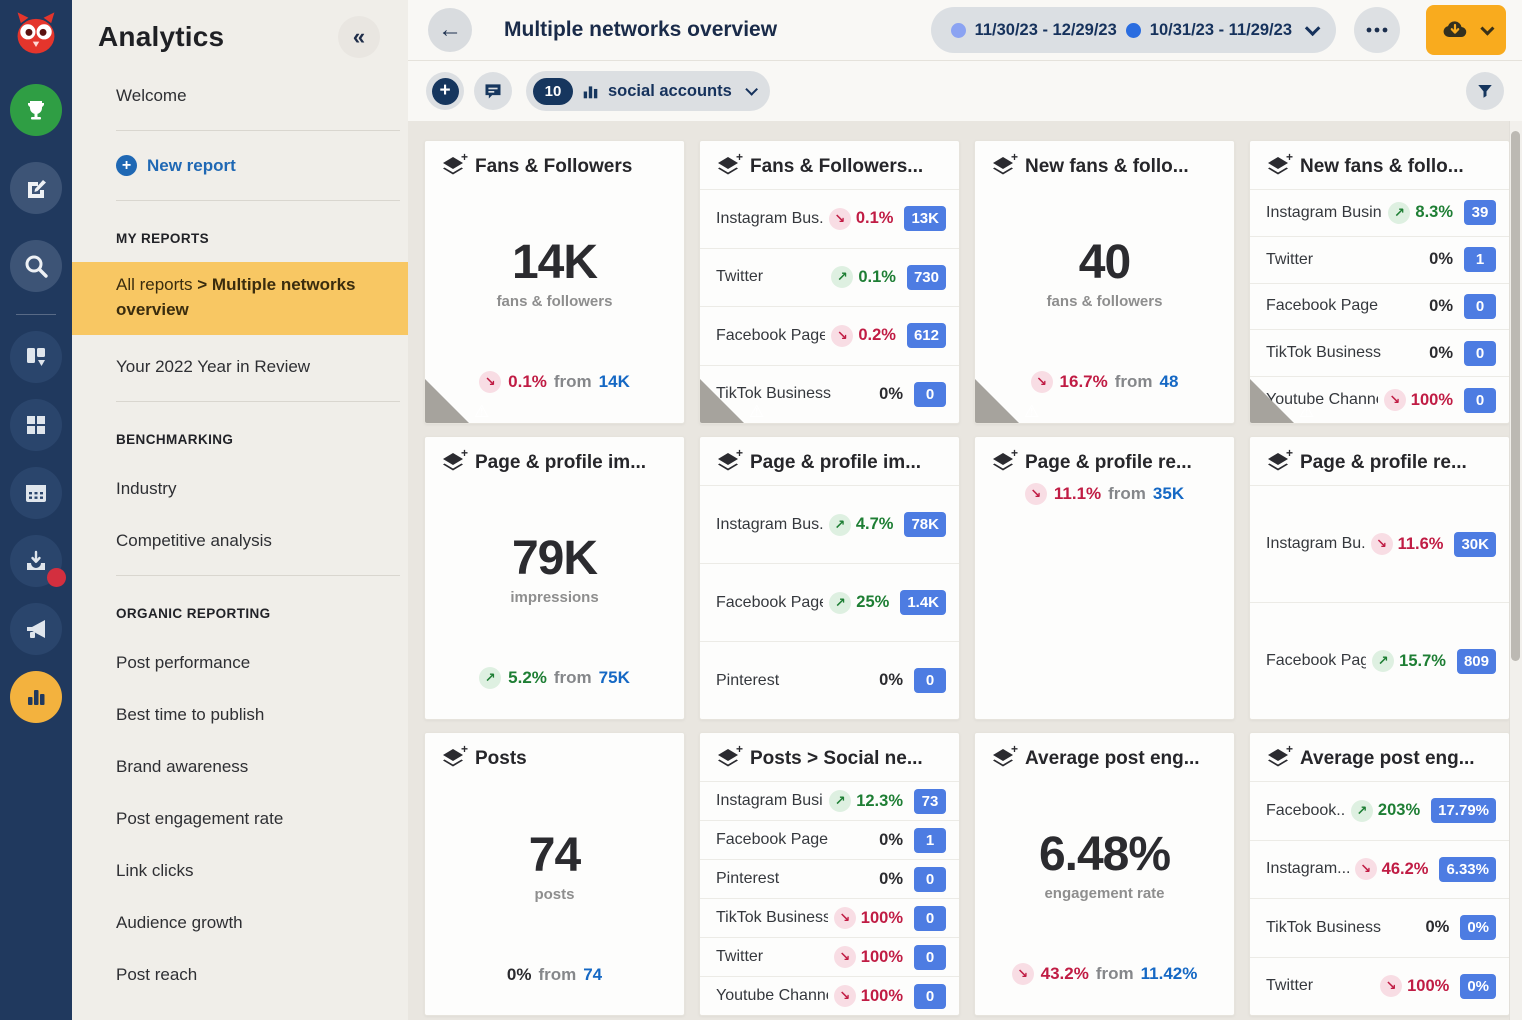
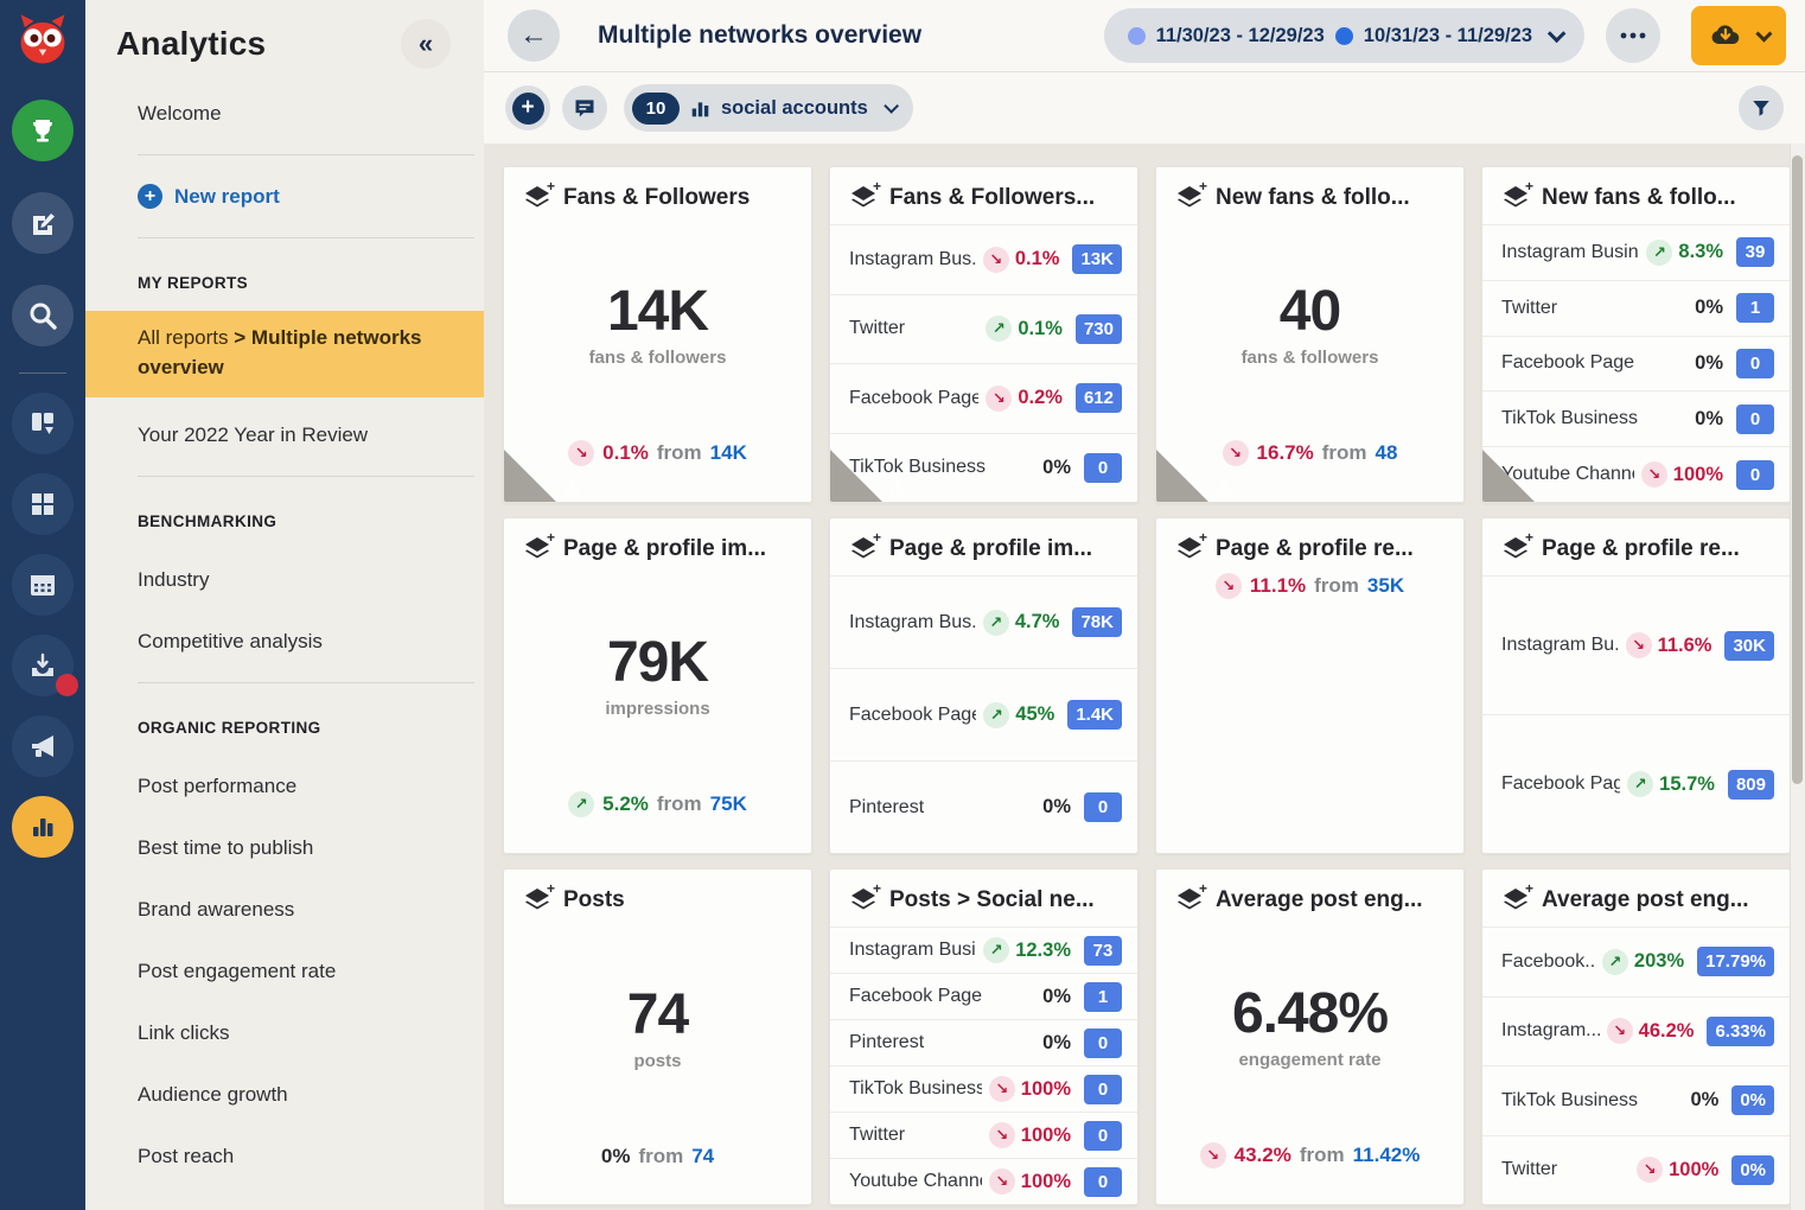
  Analytics
  «
  Welcome
  +
  New report
  MY REPORTS
  All reports > Multiple networks overview
  Your 2022 Year in Review
  BENCHMARKING
  Industry
  Competitive analysis
  ORGANIC REPORTING
  Post performance
  Best time to publish
  Brand awareness
  Post engagement rate
  Link clicks
  Audience growth
  Post reach
  ←
  Multiple networks overview
  11/30/23 - 12/29/23
  10/31/23 - 11/29/23
  +
  10
  social accounts
  +
  Fans & Followers
  14K
  fans & followers
  ↘
  0.1%
  from
  14K
  +
  Fans & Followers...
  Instagram Bus.
  ↘
  0.1%
  13K
  Twitter
  ↗
  0.1%
  730
  Facebook Page
  ↘
  0.2%
  612
  TikTok Business
  0%
  0
  +
  New fans & follo...
  40
  fans & followers
  ↘
  16.7%
  from
  48
  +
  New fans & follo...
  Instagram Busin
  ↗
  8.3%
  39
  Twitter
  0%
  1
  Facebook Page
  0%
  0
  TikTok Business
  0%
  0
  Youtube Chann
  ↘
  100%
  0
  ⚠
  +
  Page & profile im...
  79K
  impressions
  ↗
  5.2%
  from
  75K
  +
  Page & profile im...
  Instagram Bus.
  ↗
  4.7%
  78K
  Facebook Pag
  ↗
- 25%
+ 45%
  1.4K
  Pinterest
  0%
  0
  +
  Page & profile re...
  ↘
  11.1%
  from
  35K
  +
  Page & profile re...
  Instagram Bu.
  ↘
  11.6%
  30K
  Facebook Pag
  ↗
  15.7%
  809
  +
  Posts
  74
  posts
  0%
  from
  74
  +
  Posts > Social ne...
  Instagram Busi
  ↗
  12.3%
  73
  Facebook Page
  0%
  1
  Pinterest
  0%
  0
  TikTok Business
  ↘
  100%
  0
  Twitter
  ↘
  100%
  0
  Youtube Chann
  ↘
  100%
  0
  +
  Average post eng...
  6.48%
  engagement rate
  ↘
  43.2%
  from
  11.42%
  +
  Average post eng...
  Facebook..
  ↗
  203%
  17.79%
  Instagram...
  ↘
  46.2%
  6.33%
  TikTok Business
  0%
  0%
  Twitter
  ↘
  100%
  0%
